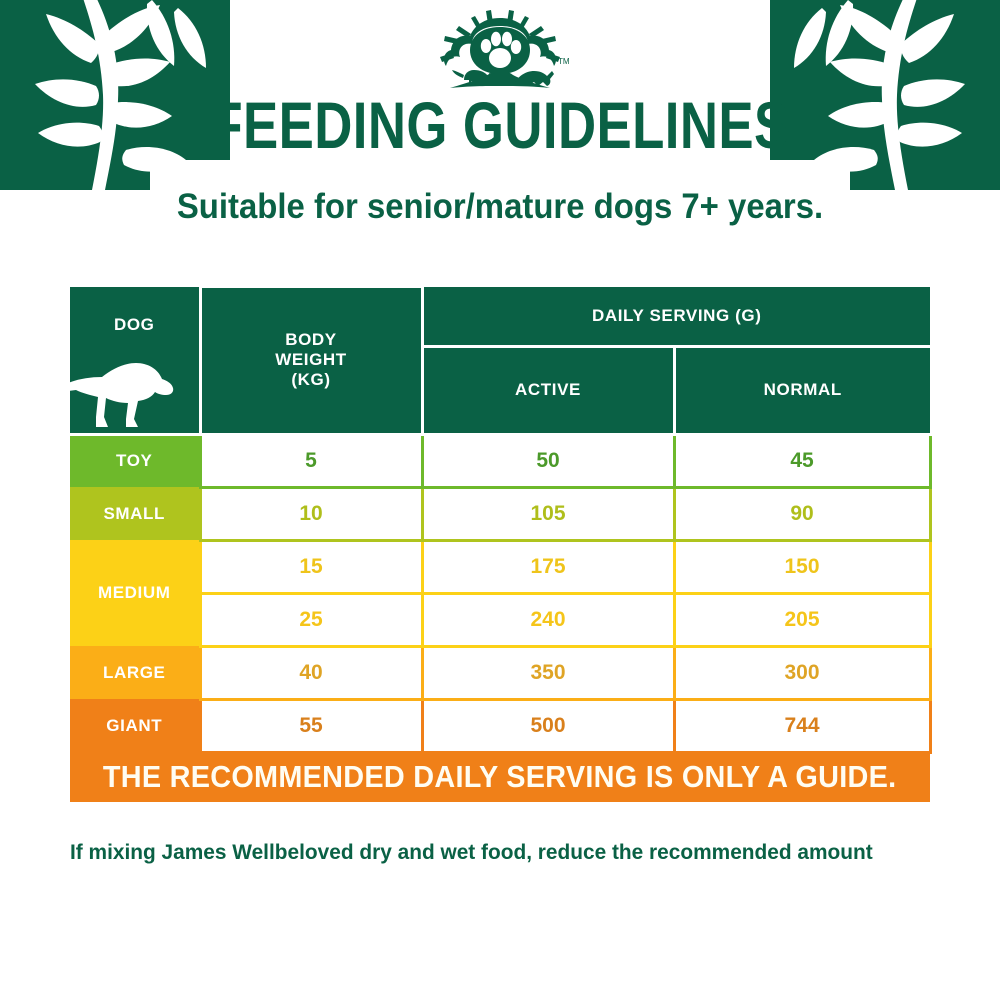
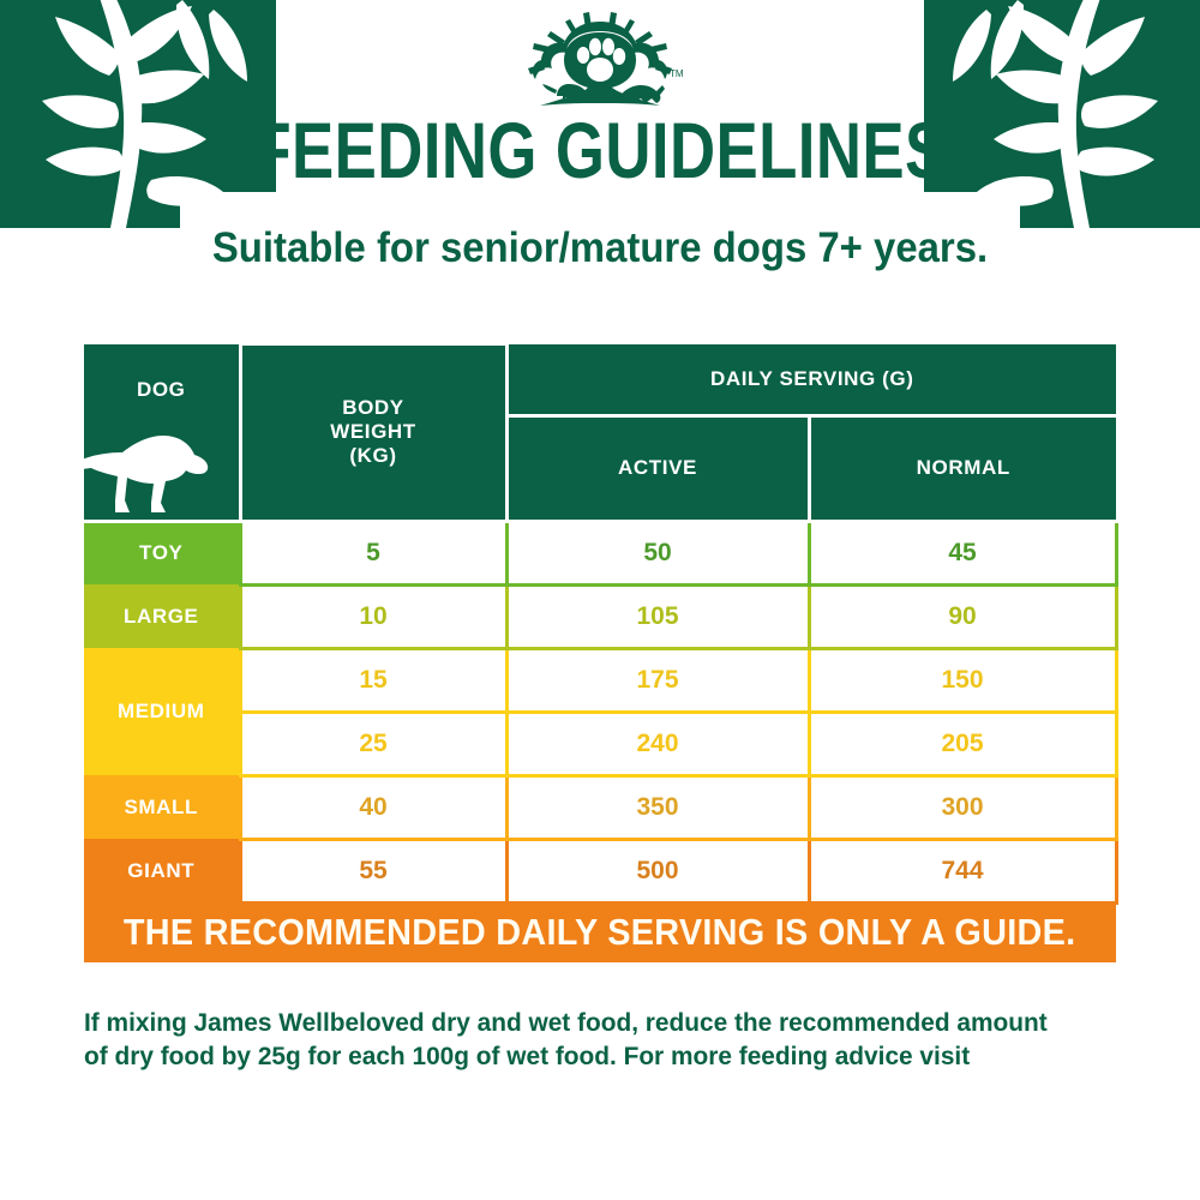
  TM
  FEEDING GUIDELINES
  Suitable for senior/mature dogs 7+ years.
  DOG	BODY WEIGHT (KG)	DAILY SERVING (G)
  ACTIVE	NORMAL
  TOY	5	50	45
- SMALL	10	105	90
+ LARGE	10	105	90
  MEDIUM	15	175	150
  25	240	205
- LARGE	40	350	300
+ SMALL	40	350	300
  GIANT	55	500	744
  THE RECOMMENDED DAILY SERVING IS ONLY A GUIDE.
  If mixing James Wellbeloved dry and wet food, reduce the recommended amount
+ of dry food by 25g for each 100g of wet food. For more feeding advice visit
